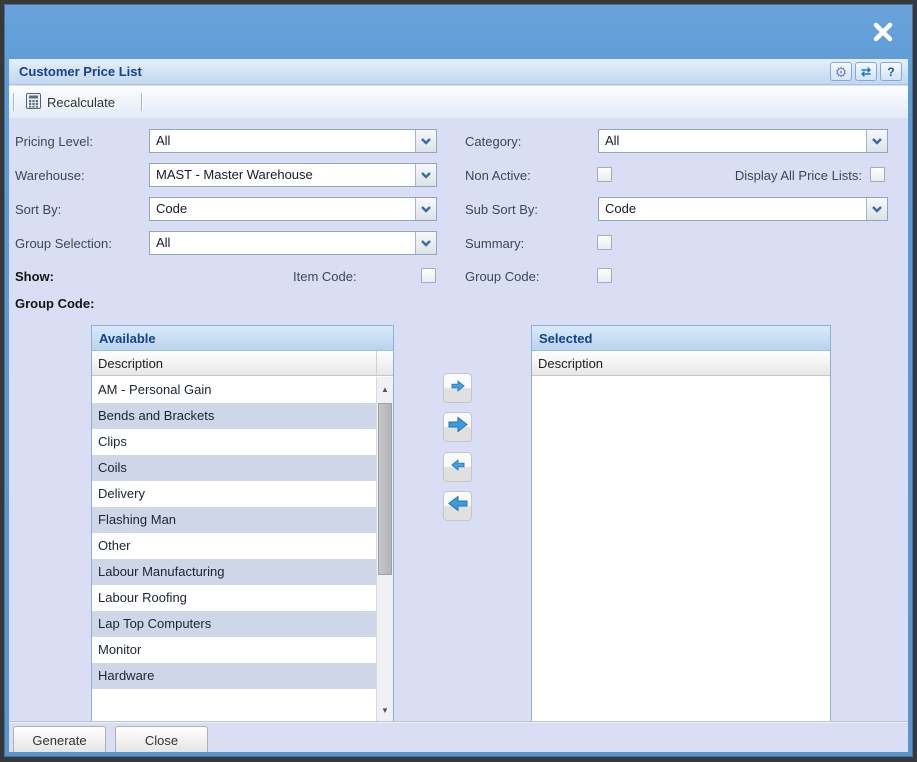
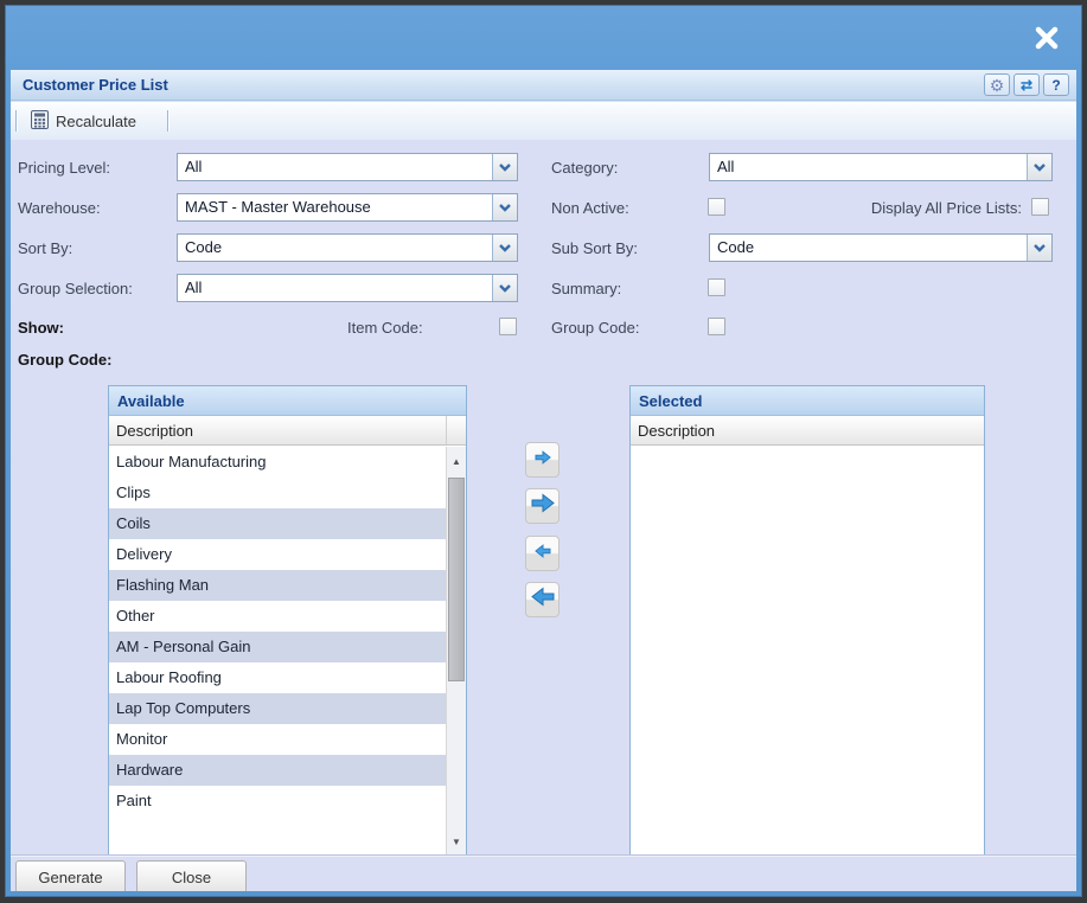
  Customer Price List
  ⚙
  ⇄
  ?
  Recalculate
  Pricing Level:
  All
  Category:
  All
  Warehouse:
  MAST - Master Warehouse
  Non Active:
  Display All Price Lists:
  Sort By:
  Code
  Sub Sort By:
  Code
  Group Selection:
  All
  Summary:
  Show:
  Item Code:
  Group Code:
  Group Code:
  Available
  Description
- AM - Personal Gain
+ Labour Manufacturing
- Bends and Brackets
  Clips
  Coils
  Delivery
  Flashing Man
  Other
- Labour Manufacturing
+ AM - Personal Gain
  Labour Roofing
  Lap Top Computers
  Monitor
  Hardware
+ Paint
  ▲
  ▼
  Selected
  Description
  Generate
  Close
